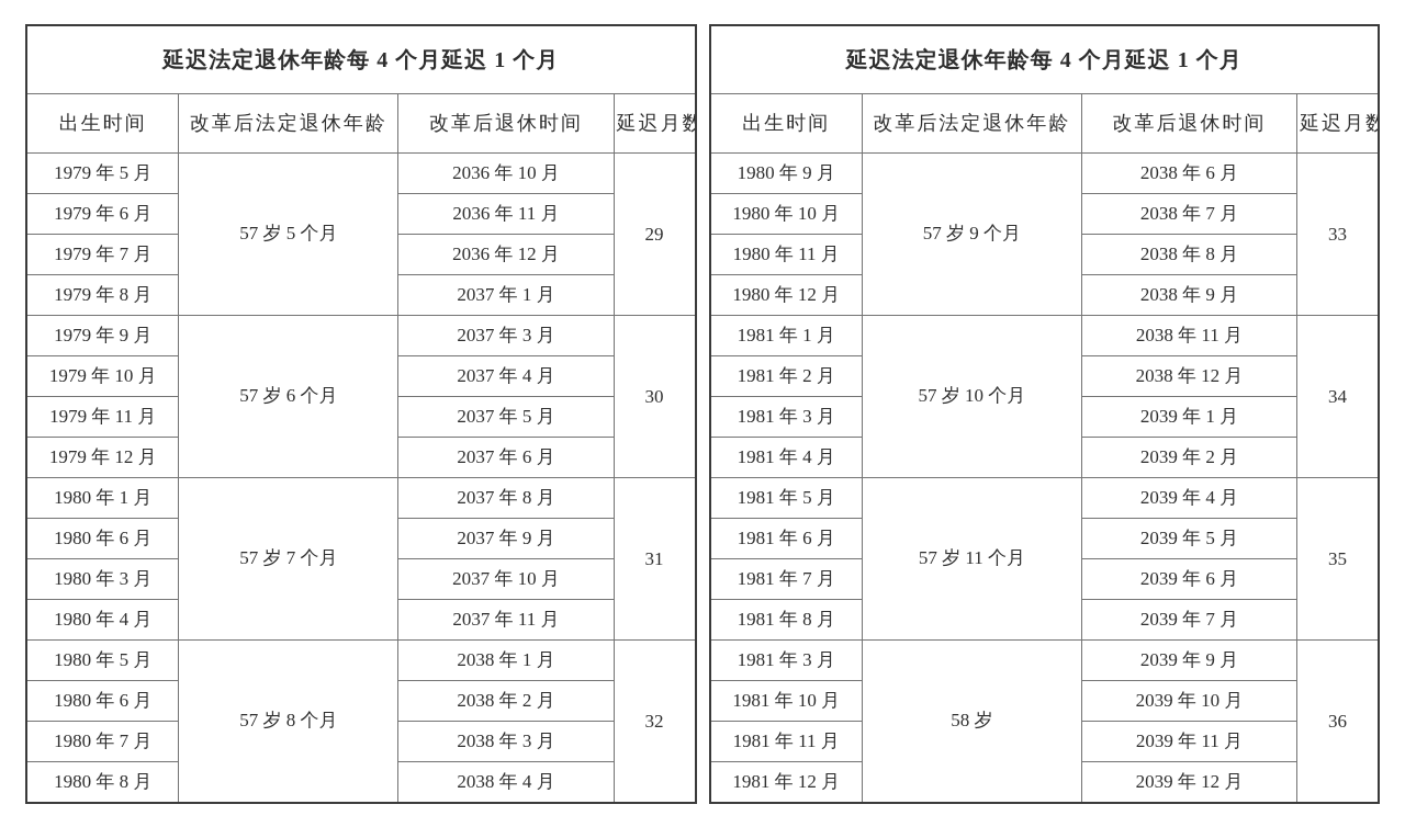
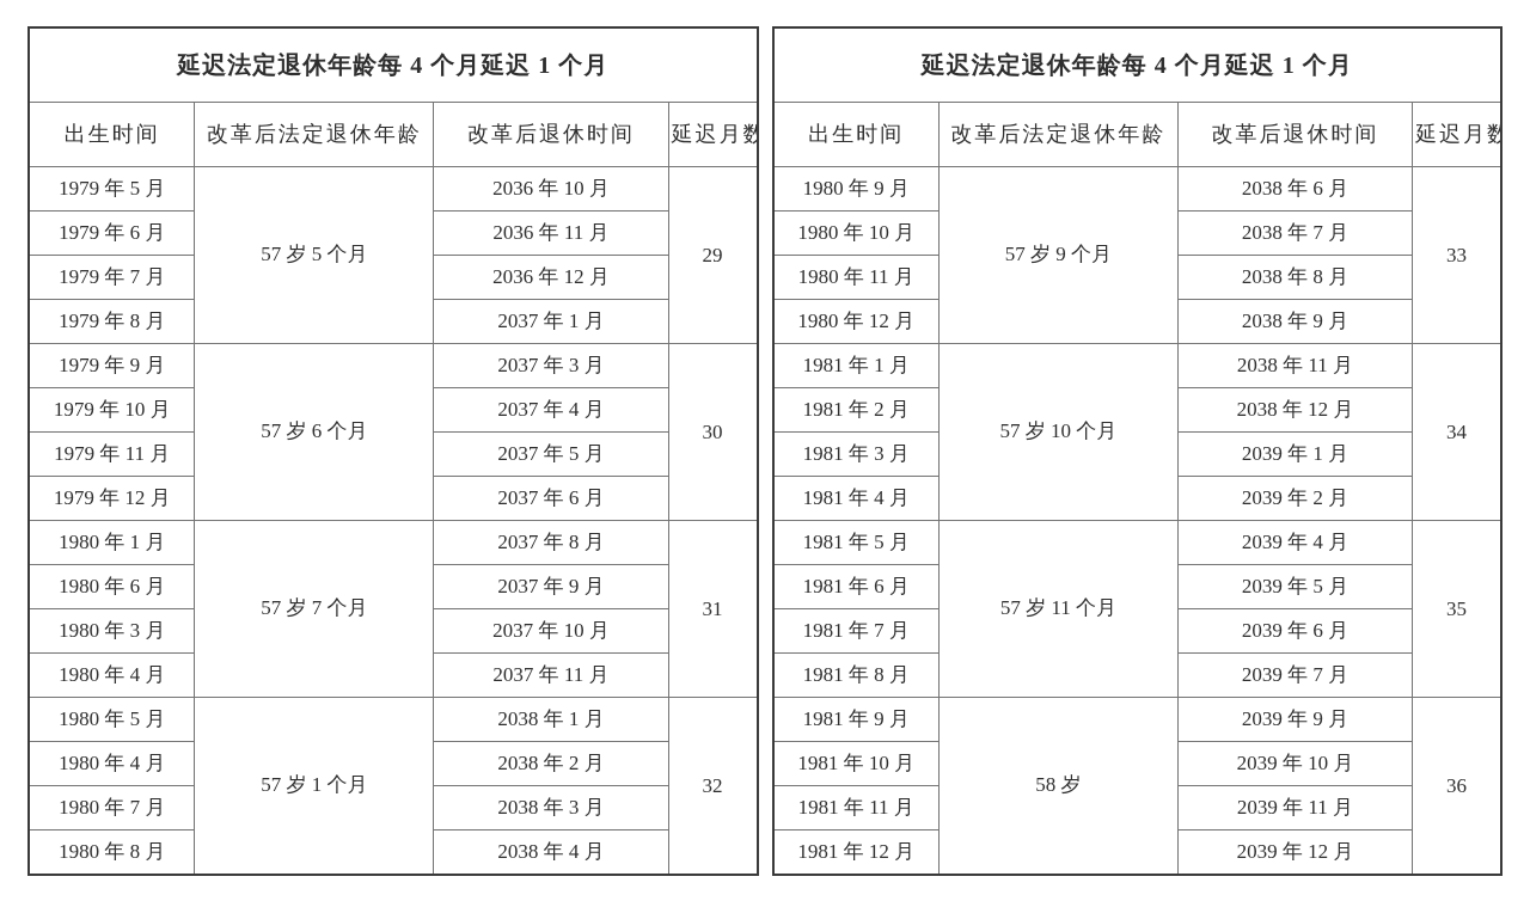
  延迟法定退休年龄每 4 个月延迟 1 个月
  出生时间	改革后法定退休年龄	改革后退休时间	延迟月数
  1979 年 5 月	57 岁 5 个月	2036 年 10 月	29
  1979 年 6 月	2036 年 11 月
  1979 年 7 月	2036 年 12 月
  1979 年 8 月	2037 年 1 月
  1979 年 9 月	57 岁 6 个月	2037 年 3 月	30
  1979 年 10 月	2037 年 4 月
  1979 年 11 月	2037 年 5 月
  1979 年 12 月	2037 年 6 月
  1980 年 1 月	57 岁 7 个月	2037 年 8 月	31
  1980 年 6 月	2037 年 9 月
  1980 年 3 月	2037 年 10 月
  1980 年 4 月	2037 年 11 月
- 1980 年 5 月	57 岁 8 个月	2038 年 1 月	32
+ 1980 年 5 月	57 岁 1 个月	2038 年 1 月	32
- 1980 年 6 月	2038 年 2 月
+ 1980 年 4 月	2038 年 2 月
  1980 年 7 月	2038 年 3 月
  1980 年 8 月	2038 年 4 月
  延迟法定退休年龄每 4 个月延迟 1 个月
  出生时间	改革后法定退休年龄	改革后退休时间	延迟月数
  1980 年 9 月	57 岁 9 个月	2038 年 6 月	33
  1980 年 10 月	2038 年 7 月
  1980 年 11 月	2038 年 8 月
  1980 年 12 月	2038 年 9 月
  1981 年 1 月	57 岁 10 个月	2038 年 11 月	34
  1981 年 2 月	2038 年 12 月
  1981 年 3 月	2039 年 1 月
  1981 年 4 月	2039 年 2 月
  1981 年 5 月	57 岁 11 个月	2039 年 4 月	35
  1981 年 6 月	2039 年 5 月
  1981 年 7 月	2039 年 6 月
  1981 年 8 月	2039 年 7 月
- 1981 年 3 月	58 岁	2039 年 9 月	36
+ 1981 年 9 月	58 岁	2039 年 9 月	36
  1981 年 10 月	2039 年 10 月
  1981 年 11 月	2039 年 11 月
  1981 年 12 月	2039 年 12 月
